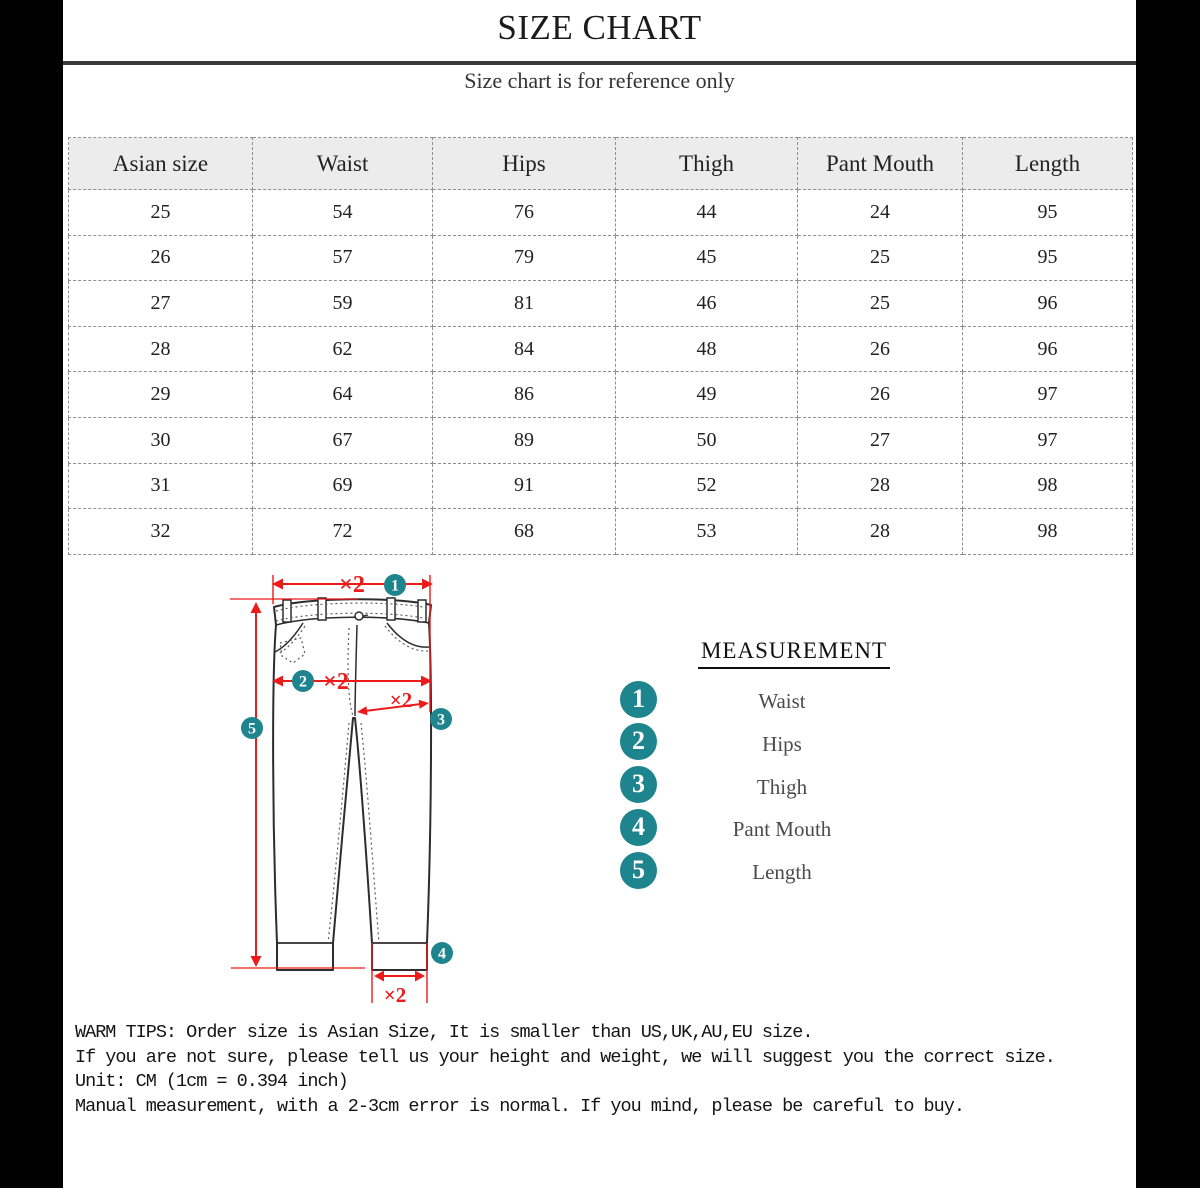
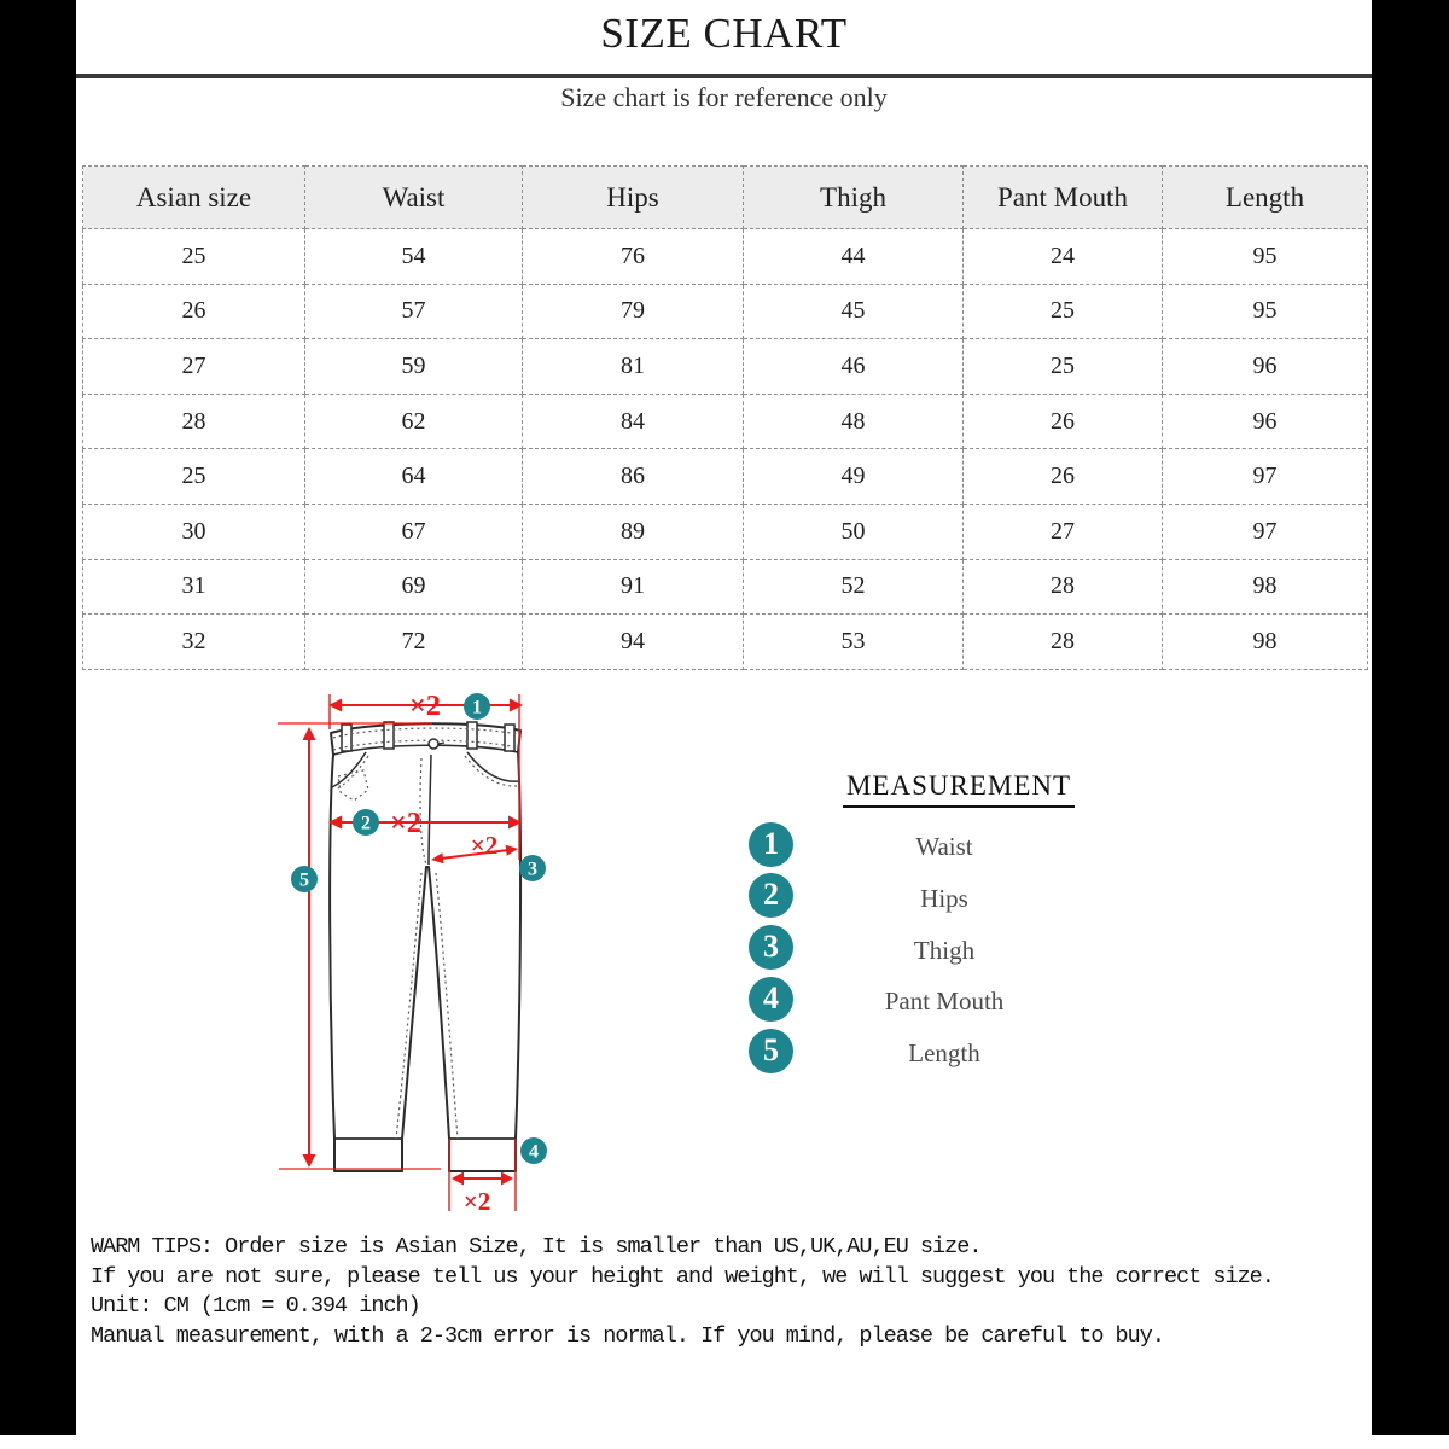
  SIZE CHART
  Size chart is for reference only
  Asian size	Waist	Hips	Thigh	Pant Mouth	Length
  25	54	76	44	24	95
  26	57	79	45	25	95
  27	59	81	46	25	96
  28	62	84	48	26	96
- 29	64	86	49	26	97
+ 25	64	86	49	26	97
  30	67	89	50	27	97
  31	69	91	52	28	98
- 32	72	68	53	28	98
+ 32	72	94	53	28	98
  ×2
  ×2
  ×2
  ×2
  1
  2
  3
  4
  5
  MEASUREMENT
  1
  Waist
  2
  Hips
  3
  Thigh
  4
  Pant Mouth
  5
  Length
  WARM TIPS: Order size is Asian Size, It is smaller than US,UK,AU,EU size.
  If you are not sure, please tell us your height and weight, we will suggest you the correct size.
  Unit: CM (1cm = 0.394 inch)
  Manual measurement, with a 2-3cm error is normal. If you mind, please be careful to buy.
